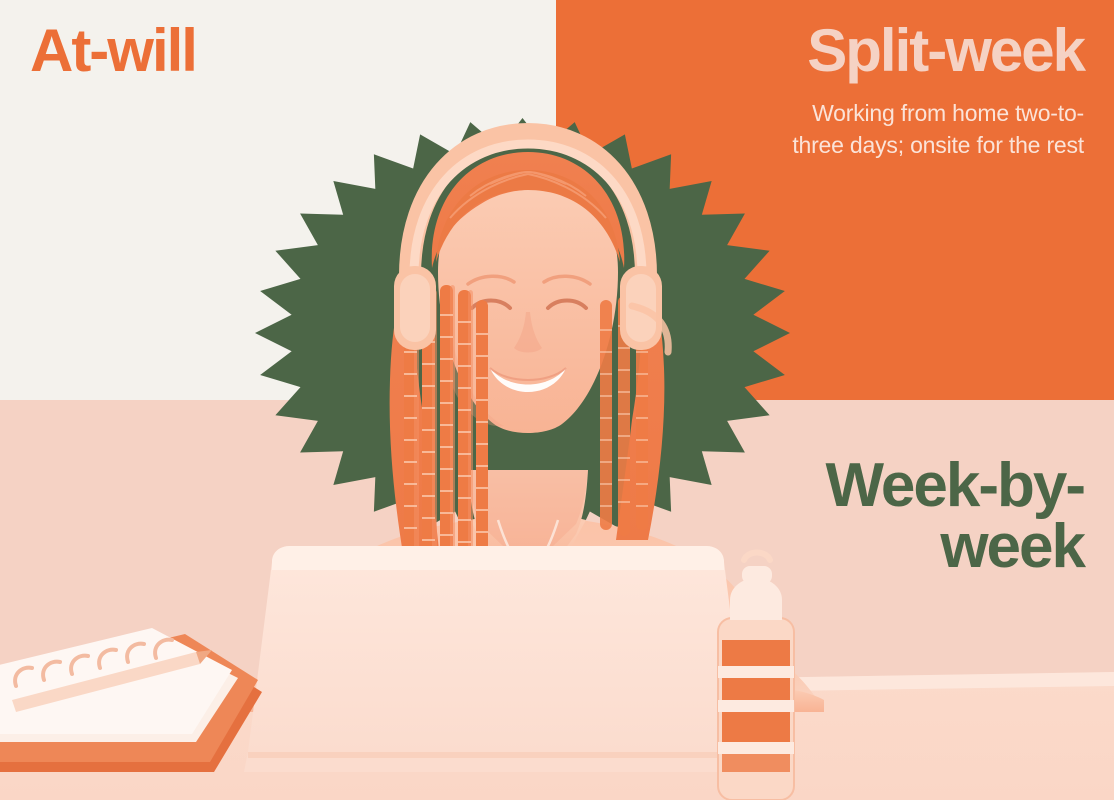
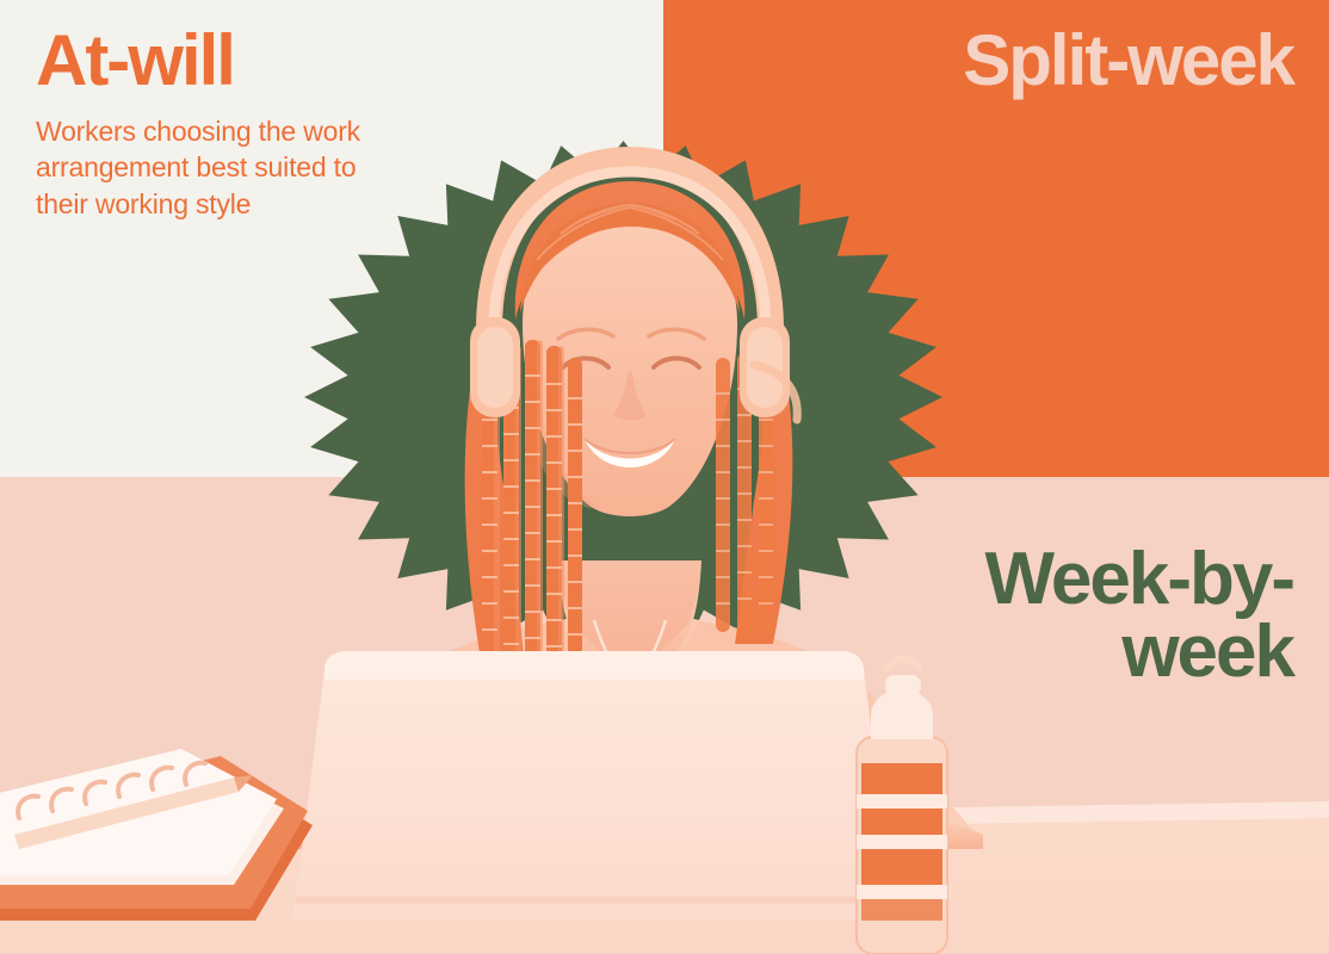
  At-will
+ Workers choosing the work arrangement best suited to their working style
  Split-week
- Working from home two-to-three days; onsite for the rest
  Week-by-week
